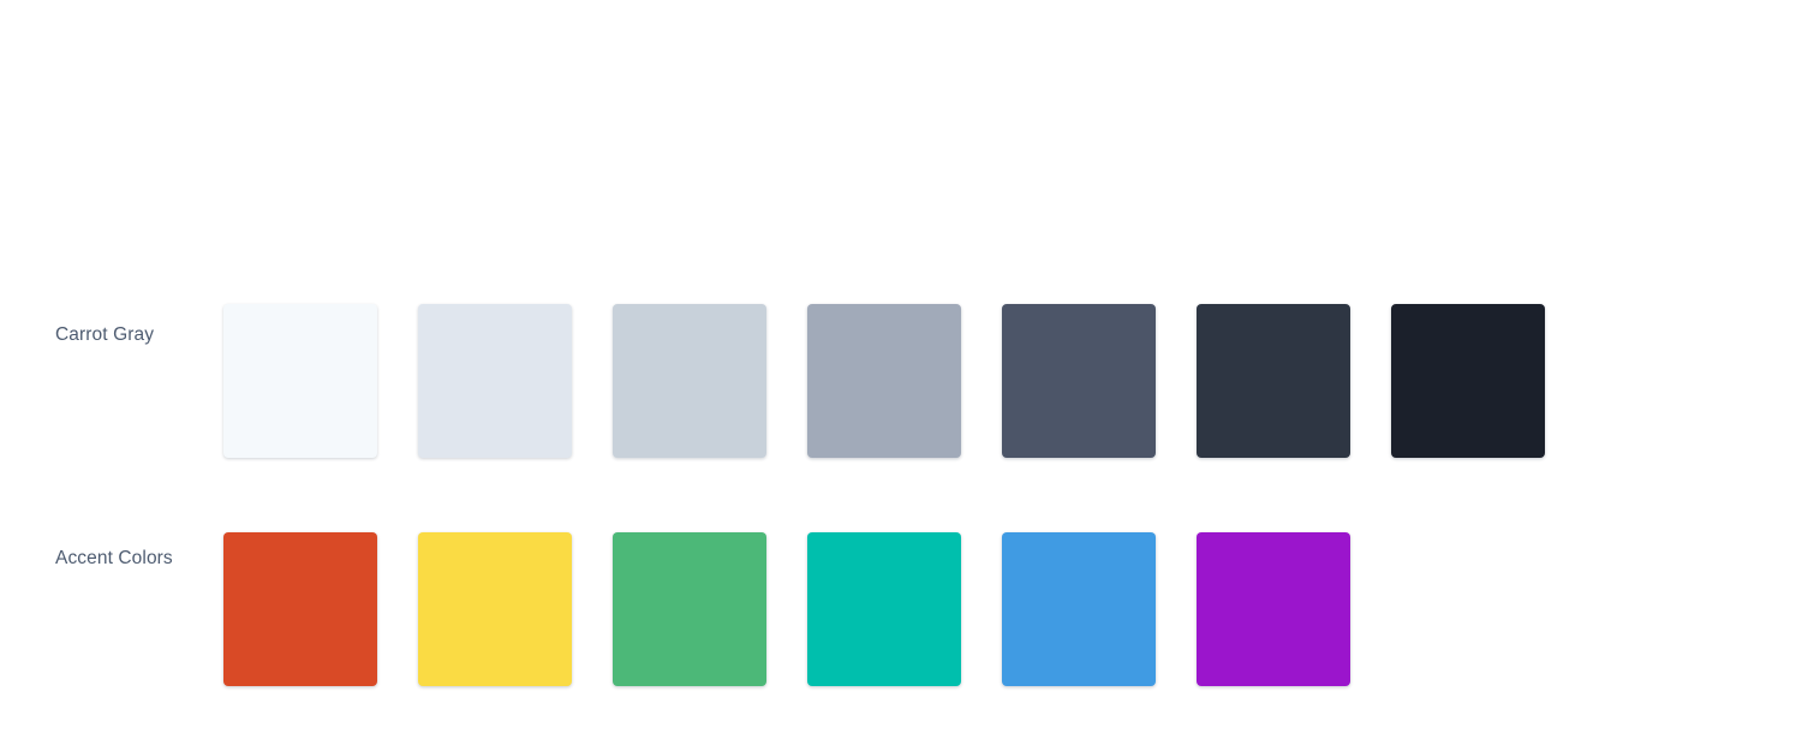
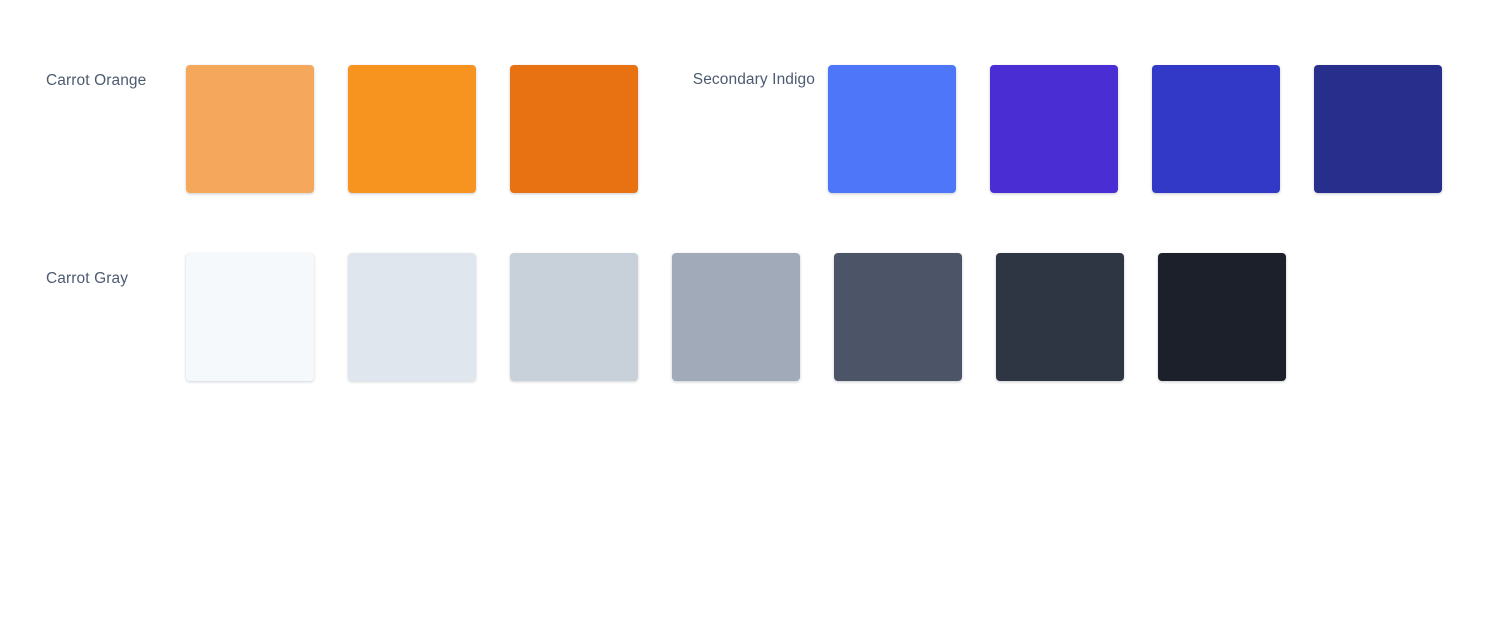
+ Carrot Orange
+ Secondary Indigo
  Carrot Gray
- Accent Colors
